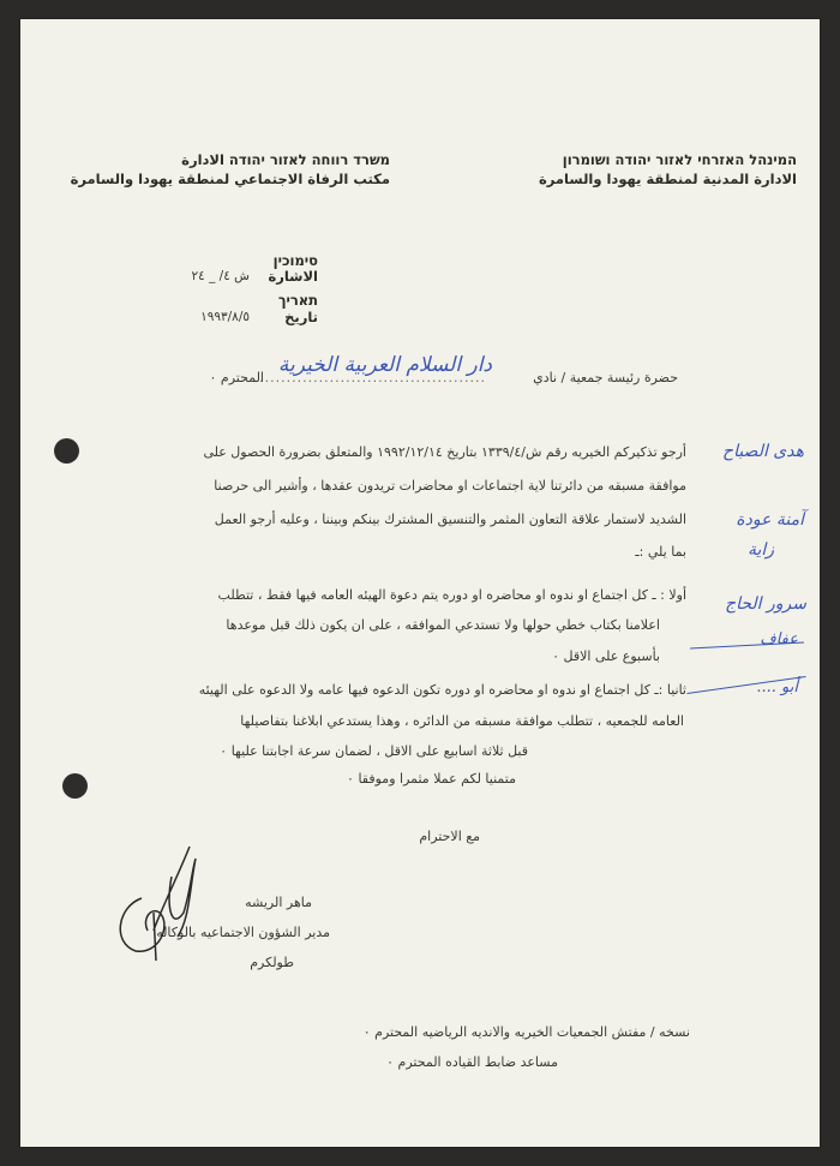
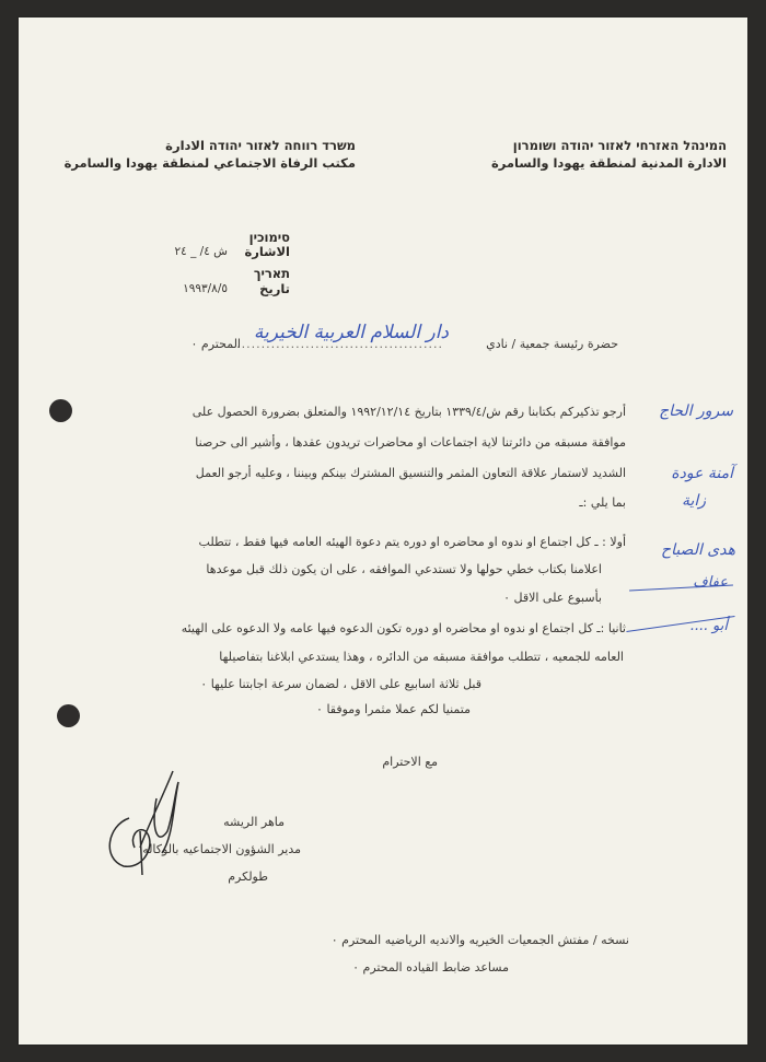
  המינהל האזרחי לאזור יהודה ושומרון
  الادارة المدنية لمنطقة يهودا والسامرة
  משרד רווחה לאזור יהודה الادارة
  مكتب الرفاة الاجتماعي لمنطقة يهودا والسامرة
  סימוכין
  الاشارة
  ش ٤/ _ ٢٤
  תאריך
  تاريخ
  ١٩٩٣/٨/٥
  حضرة رئيسة جمعية / نادي
  ..........................................
  المحترم ٠
  دار السلام العربية الخيرية
- أرجو تذكيركم الخيريه رقم ش/١٣٣٩/٤ بتاريخ ١٩٩٢/١٢/١٤ والمتعلق بضرورة الحصول على
+ أرجو تذكيركم بكتابنا رقم ش/١٣٣٩/٤ بتاريخ ١٩٩٢/١٢/١٤ والمتعلق بضرورة الحصول على
  موافقة مسبقه من دائرتنا لاية اجتماعات او محاضرات تريدون عقدها ، وأشير الى حرصنا
  الشديد لاستمار علاقة التعاون المثمر والتنسيق المشترك بينكم وبيننا ، وعليه أرجو العمل
  بما يلي :ـ
  أولا : ـ كل اجتماع او ندوه او محاضره او دوره يتم دعوة الهيئه العامه فيها فقط ، تتطلب
  اعلامنا بكتاب خطي حولها ولا تستدعي الموافقه ، على ان يكون ذلك قبل موعدها
  بأسبوع على الاقل ٠
  ثانيا :ـ كل اجتماع او ندوه او محاضره او دوره تكون الدعوه فيها عامه ولا الدعوه على الهيئه
  العامه للجمعيه ، تتطلب موافقة مسبقه من الدائره ، وهذا يستدعي ابلاغنا بتفاصيلها
  قبل ثلاثة اسابيع على الاقل ، لضمان سرعة اجابتنا عليها ٠
  متمنيا لكم عملا مثمرا وموفقا ٠
  مع الاحترام
  ماهر الريشه
  مدير الشؤون الاجتماعيه بالكاله
  طولكرم
  نسخه / مفتش الجمعيات الخيريه والانديه الرياضيه المحترم ٠
  مساعد ضابط القياده المحترم ٠
- هدى الصباح
+ سرور الحاج
  آمنة عودة
  زاية
- سرور الحاج
+ هدى الصباح
  عفاف
  أبو ....
